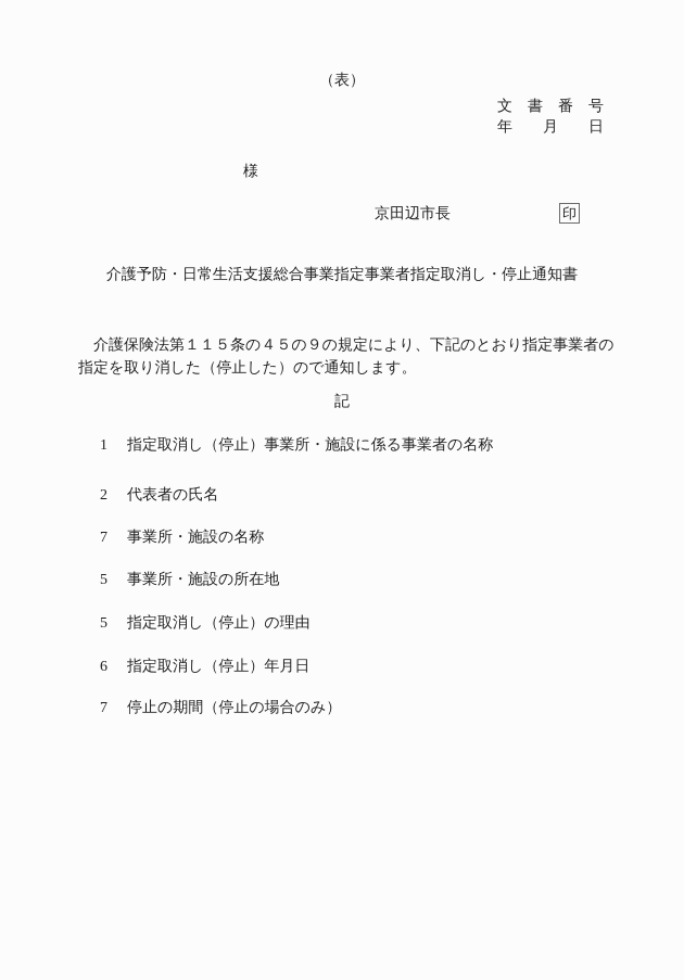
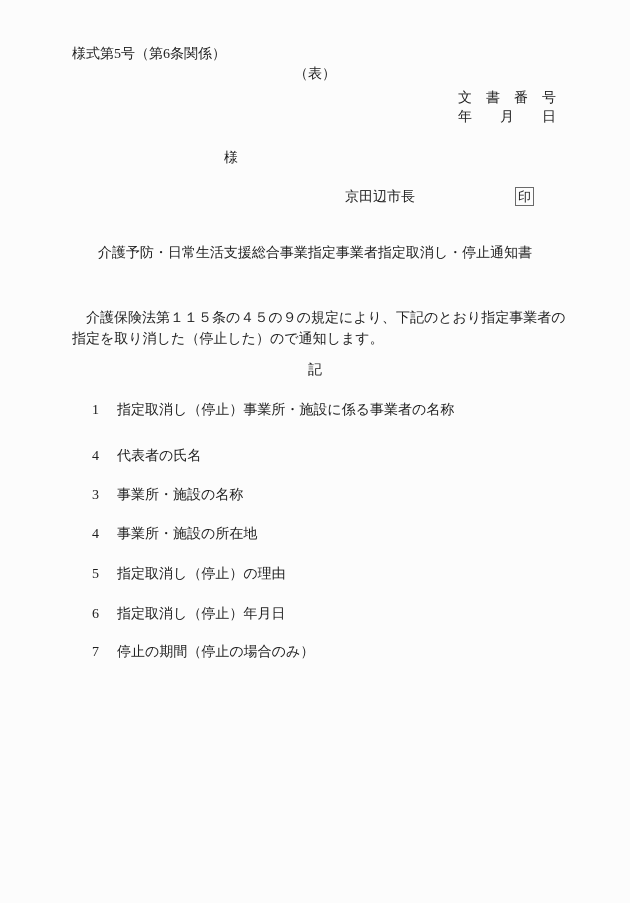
+ 様式第5号（第6条関係）
  （表）
  文 書 番 号
  年 月 日
  様
  京田辺市長
  印
  介護予防・日常生活支援総合事業指定事業者指定取消し・停止通知書
  介護保険法第１１５条の４５の９の規定により、下記のとおり指定事業者の
  指定を取り消した（停止した）ので通知します。
  記
  1 指定取消し（停止）事業所・施設に係る事業者の名称
- 2 代表者の氏名
+ 4 代表者の氏名
- 7 事業所・施設の名称
+ 3 事業所・施設の名称
- 5 事業所・施設の所在地
+ 4 事業所・施設の所在地
  5 指定取消し（停止）の理由
  6 指定取消し（停止）年月日
  7 停止の期間（停止の場合のみ）
